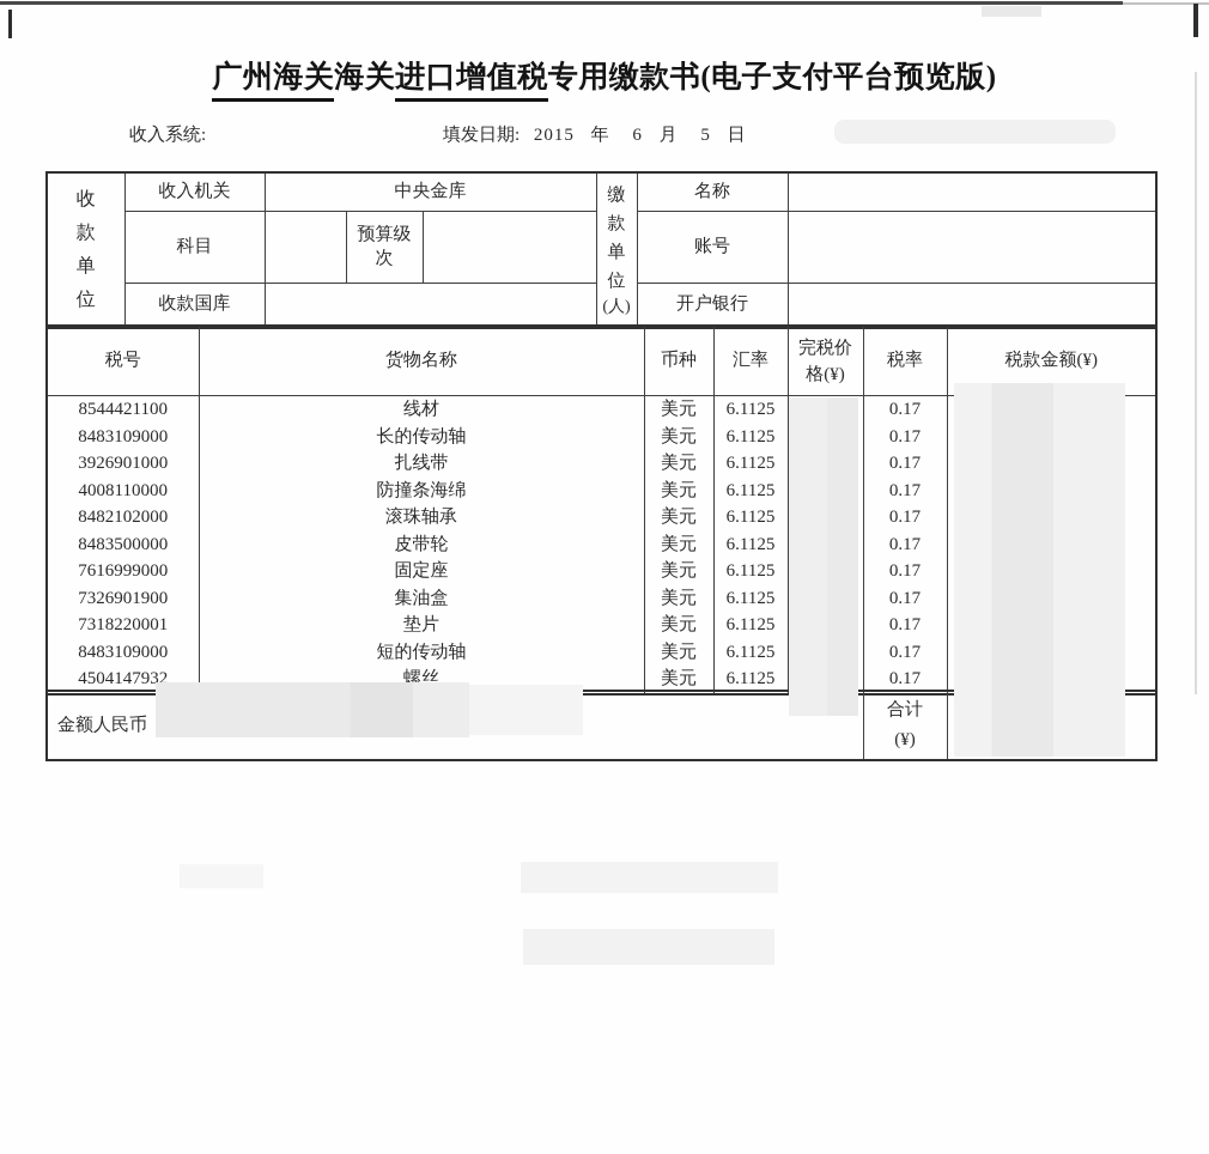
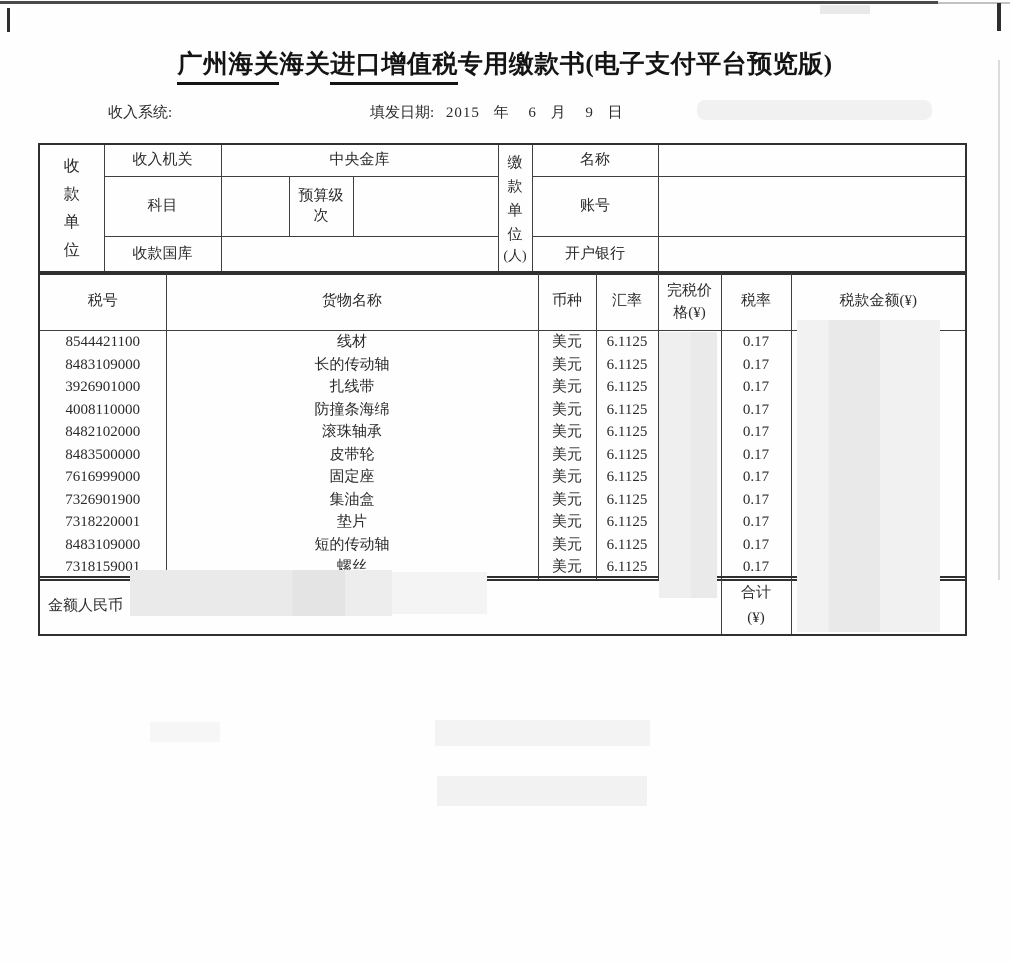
  广州海关海关进口增值税专用缴款书(电子支付平台预览版)
  收入系统:
- 填发日期: 2015 年 6 月 5 日
+ 填发日期: 2015 年 6 月 9 日
  收款单位	收入机关	中央金库	缴款单位 (人)	名称
  科目		预算级次		账号
  收款国库		开户银行
  税号	货物名称	币种	汇率	完税价格(¥)	税率	税款金额(¥)
- 8544421100 8483109000 3926901000 4008110000 8482102000 8483500000 7616999000 7326901900 7318220001 8483109000 4504147932	线材 长的传动轴 扎线带 防撞条海绵 滚珠轴承 皮带轮 固定座 集油盒 垫片 短的传动轴 螺丝	美元 美元 美元 美元 美元 美元 美元 美元 美元 美元 美元	6.1125 6.1125 6.1125 6.1125 6.1125 6.1125 6.1125 6.1125 6.1125 6.1125 6.1125		0.17 0.17 0.17 0.17 0.17 0.17 0.17 0.17 0.17 0.17 0.17
+ 8544421100 8483109000 3926901000 4008110000 8482102000 8483500000 7616999000 7326901900 7318220001 8483109000 7318159001	线材 长的传动轴 扎线带 防撞条海绵 滚珠轴承 皮带轮 固定座 集油盒 垫片 短的传动轴 螺丝	美元 美元 美元 美元 美元 美元 美元 美元 美元 美元 美元	6.1125 6.1125 6.1125 6.1125 6.1125 6.1125 6.1125 6.1125 6.1125 6.1125 6.1125		0.17 0.17 0.17 0.17 0.17 0.17 0.17 0.17 0.17 0.17 0.17
  金额人民币	合计 (¥)
